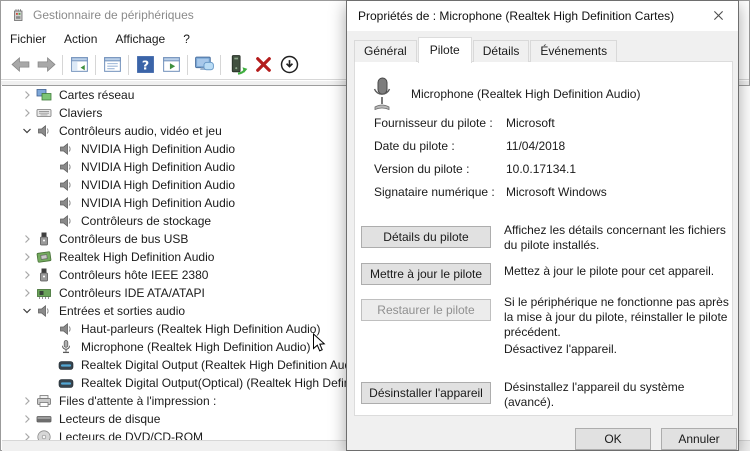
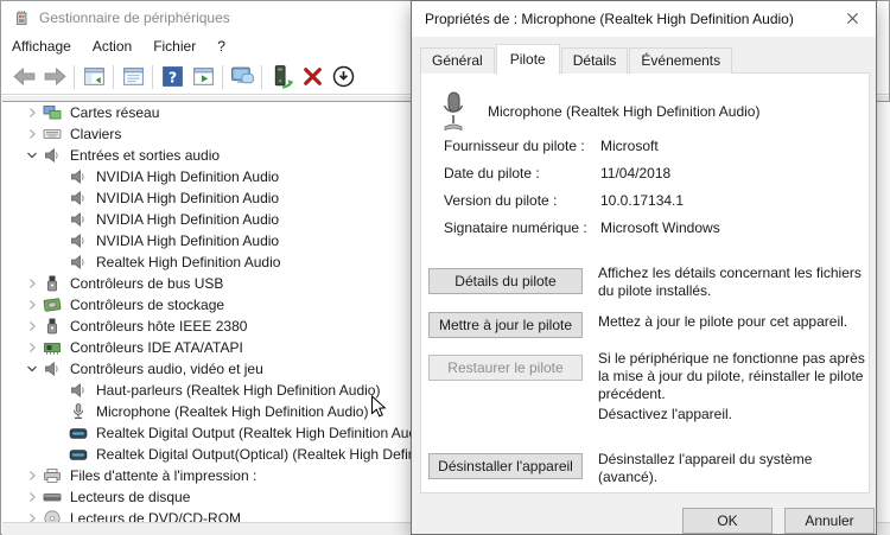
  Gestionnaire de périphériques
- Fichier
+ Affichage
  Action
- Affichage
+ Fichier
  ?
  ?
  Cartes réseau
  Claviers
- Contrôleurs audio, vidéo et jeu
+ Entrées et sorties audio
  NVIDIA High Definition Audio
  NVIDIA High Definition Audio
  NVIDIA High Definition Audio
  NVIDIA High Definition Audio
- Contrôleurs de stockage
+ Realtek High Definition Audio
  Contrôleurs de bus USB
- Realtek High Definition Audio
+ Contrôleurs de stockage
  Contrôleurs hôte IEEE 2380
  Contrôleurs IDE ATA/ATAPI
- Entrées et sorties audio
+ Contrôleurs audio, vidéo et jeu
  Haut-parleurs (Realtek High Definition Audio)
  Microphone (Realtek High Definition Audio)
  Realtek Digital Output (Realtek High Definition Au
  Realtek Digital Output(Optical) (Realtek High Defi
  Files d'attente à l'impression :
  Lecteurs de disque
  Lecteurs de DVD/CD-ROM
- Propriétés de : Microphone (Realtek High Definition Cartes)
+ Propriétés de : Microphone (Realtek High Definition Audio)
  Général
  Pilote
  Détails
  Événements
  Microphone (Realtek High Definition Audio)
  Fournisseur du pilote :
  Microsoft
  Date du pilote :
  11/04/2018
  Version du pilote :
  10.0.17134.1
  Signataire numérique :
  Microsoft Windows
  Détails du pilote
  Affichez les détails concernant les fichiers du pilote installés.
  Mettre à jour le pilote
  Mettez à jour le pilote pour cet appareil.
  Restaurer le pilote
  Si le périphérique ne fonctionne pas après la mise à jour du pilote, réinstaller le pilote précédent.
  Désactivez l'appareil.
  Désinstaller l'appareil
  Désinstallez l'appareil du système (avancé).
  OK
  Annuler
